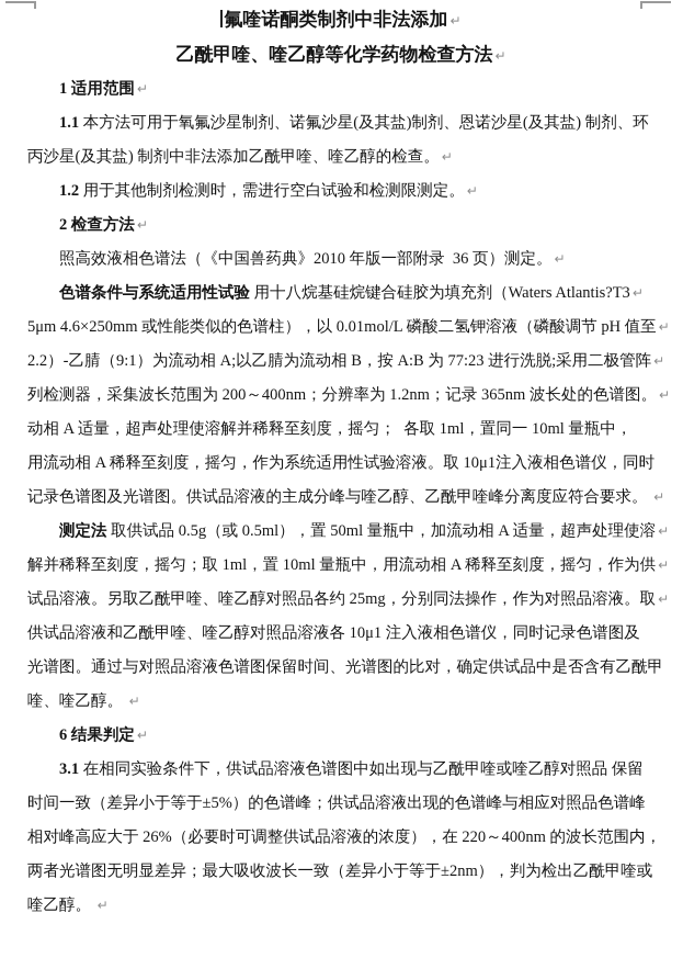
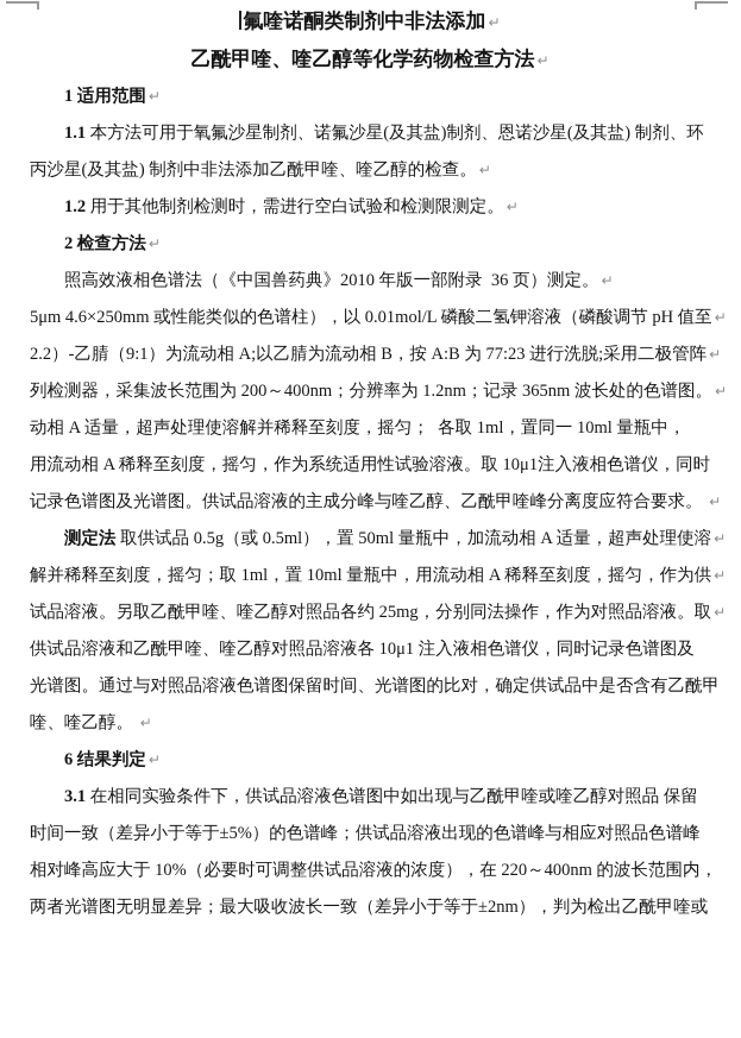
  氟喹诺酮类制剂中非法添加 ↵
  乙酰甲喹、喹乙醇等化学药物检查方法 ↵
  1 适用范围 ↵
  1.1 本方法可用于氧氟沙星制剂、诺氟沙星(及其盐)制剂、恩诺沙星(及其盐) 制剂、环
  丙沙星(及其盐) 制剂中非法添加乙酰甲喹、喹乙醇的检查。 ↵
  1.2 用于其他制剂检测时，需进行空白试验和检测限测定。 ↵
  2 检查方法 ↵
  照高效液相色谱法（《中国兽药典》2010 年版一部附录 36 页）测定。 ↵
- 色谱条件与系统适用性试验 用十八烷基硅烷键合硅胶为填充剂（Waters Atlantis?T3 ↵
  5μm 4.6×250mm 或性能类似的色谱柱），以 0.01mol/L 磷酸二氢钾溶液（磷酸调节 pH 值至 ↵
  2.2）-乙腈（9:1）为流动相 A;以乙腈为流动相 B，按 A:B 为 77:23 进行洗脱;采用二极管阵 ↵
  列检测器，采集波长范围为 200～400nm；分辨率为 1.2nm；记录 365nm 波长处的色谱图。 ↵
  动相 A 适量，超声处理使溶解并稀释至刻度，摇匀； 各取 1ml，置同一 10ml 量瓶中，
  用流动相 A 稀释至刻度，摇匀，作为系统适用性试验溶液。取 10μ1注入液相色谱仪，同时
  记录色谱图及光谱图。供试品溶液的主成分峰与喹乙醇、乙酰甲喹峰分离度应符合要求。 ↵
  测定法 取供试品 0.5g（或 0.5ml），置 50ml 量瓶中，加流动相 A 适量，超声处理使溶 ↵
  解并稀释至刻度，摇匀；取 1ml，置 10ml 量瓶中，用流动相 A 稀释至刻度，摇匀，作为供 ↵
  试品溶液。另取乙酰甲喹、喹乙醇对照品各约 25mg，分别同法操作，作为对照品溶液。取 ↵
  供试品溶液和乙酰甲喹、喹乙醇对照品溶液各 10μ1 注入液相色谱仪，同时记录色谱图及
  光谱图。通过与对照品溶液色谱图保留时间、光谱图的比对，确定供试品中是否含有乙酰甲
  喹、喹乙醇。 ↵
  6 结果判定 ↵
  3.1 在相同实验条件下，供试品溶液色谱图中如出现与乙酰甲喹或喹乙醇对照品 保留
  时间一致（差异小于等于±5%）的色谱峰；供试品溶液出现的色谱峰与相应对照品色谱峰
- 相对峰高应大于 26%（必要时可调整供试品溶液的浓度），在 220～400nm 的波长范围内，
+ 相对峰高应大于 10%（必要时可调整供试品溶液的浓度），在 220～400nm 的波长范围内，
  两者光谱图无明显差异；最大吸收波长一致（差异小于等于±2nm），判为检出乙酰甲喹或
- 喹乙醇。 ↵
